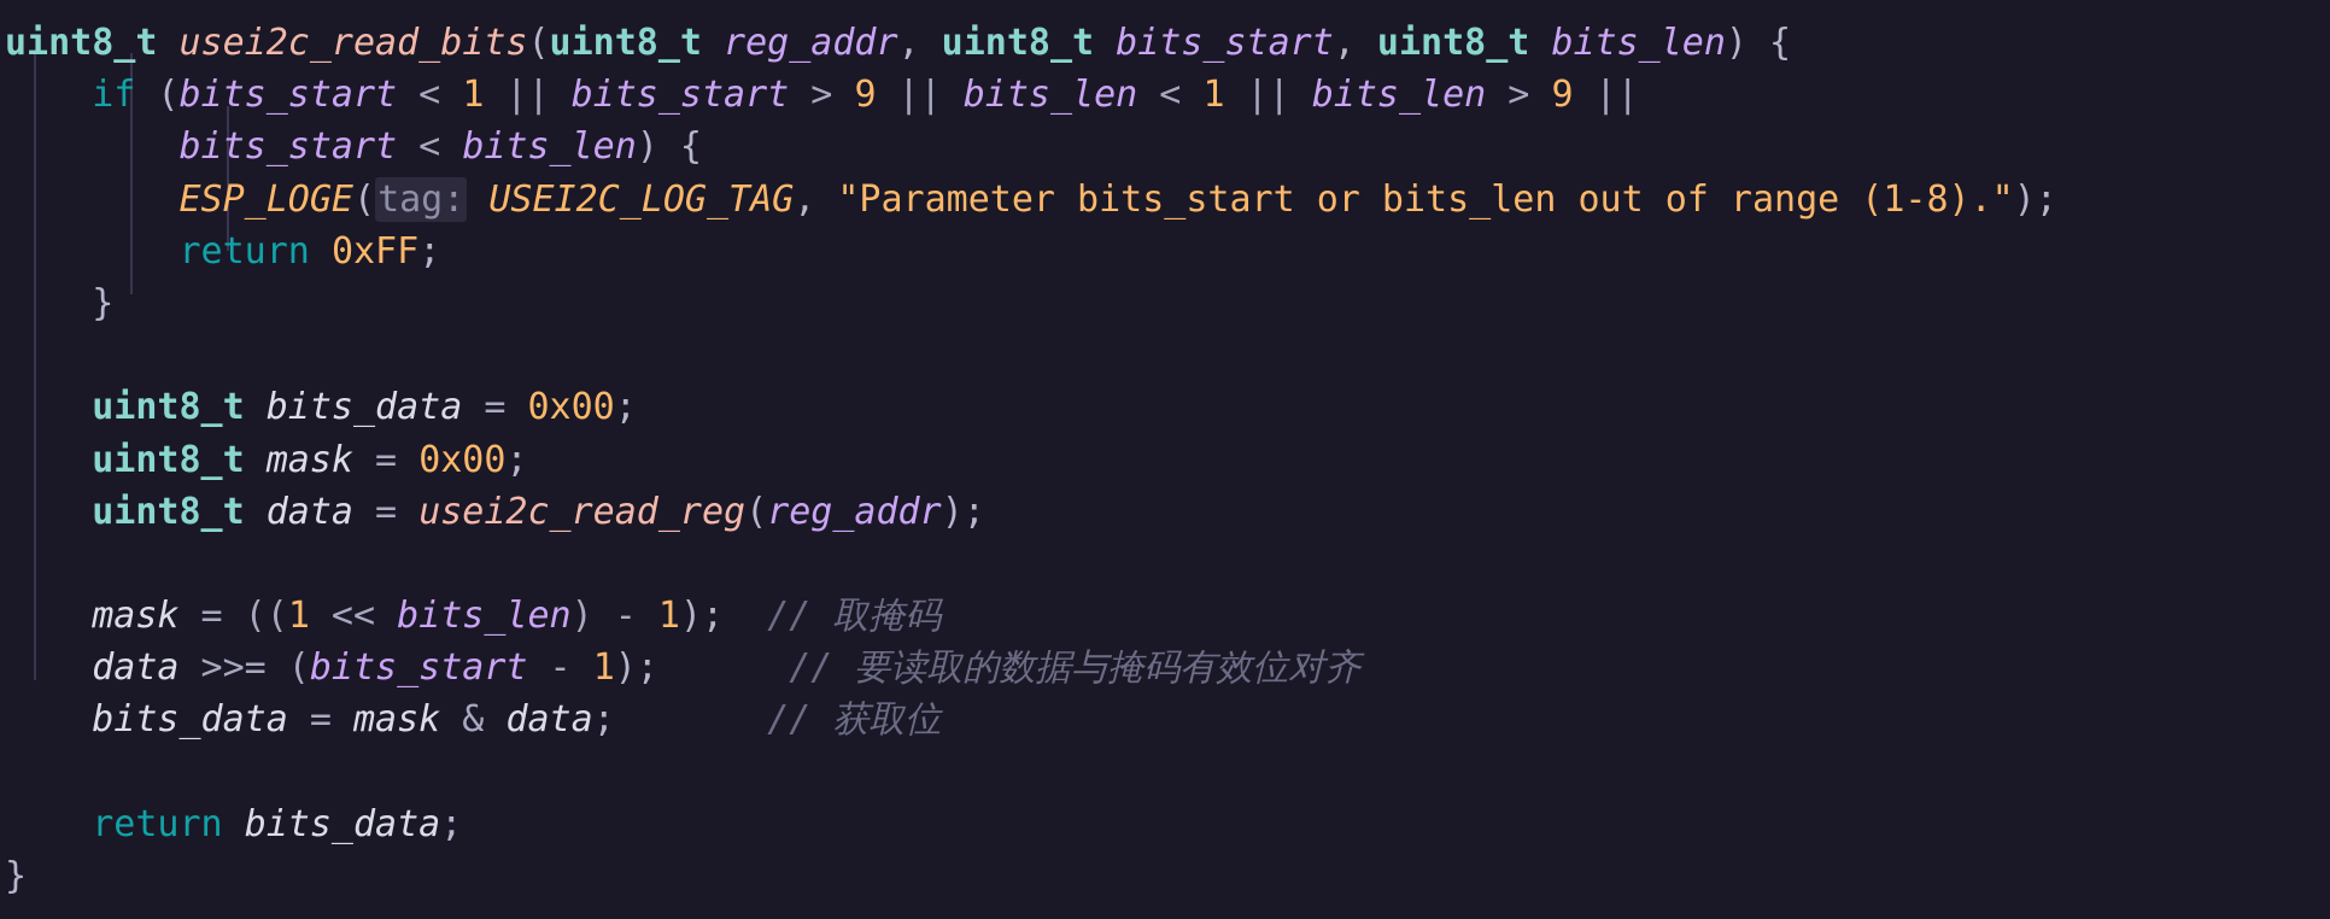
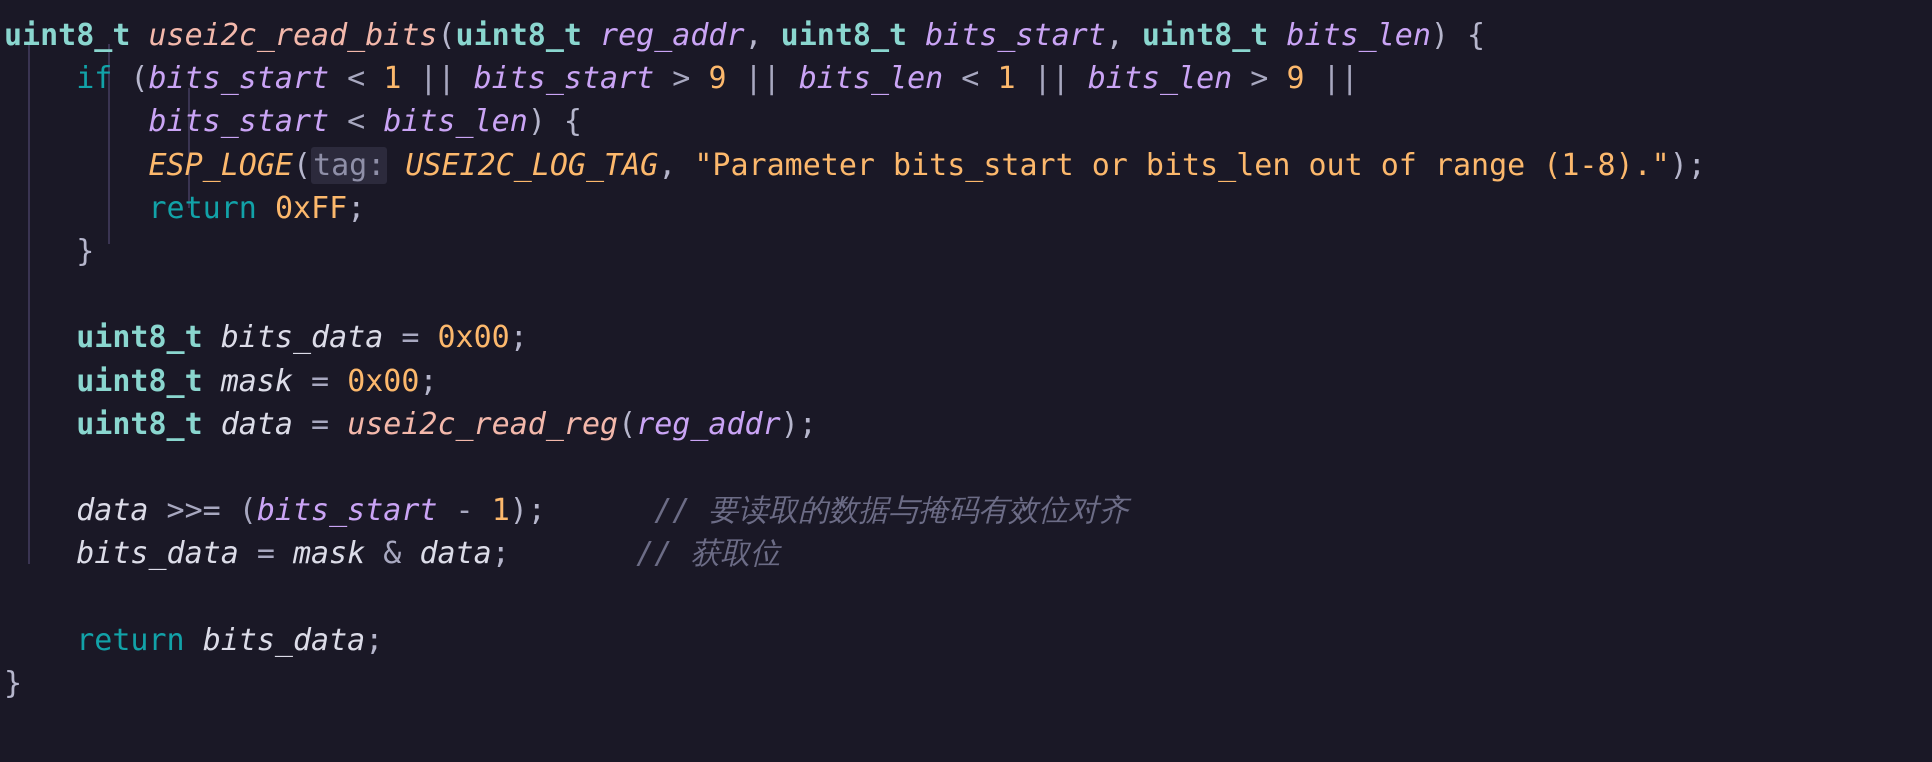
  uint8_t usei2c_read_bits(uint8_t reg_addr, uint8_t bits_start, uint8_t bits_len) {
  if (bits_start < 1 || bits_start > 9 || bits_len < 1 || bits_len > 9 ||
  bits_start < bits_len) {
  ESP_LOGE(tag: USEI2C_LOG_TAG, "Parameter bits_start or bits_len out of range (1-8).");
  return 0xFF;
  }
  uint8_t bits_data = 0x00;
  uint8_t mask = 0x00;
  uint8_t data = usei2c_read_reg(reg_addr);
- mask = ((1 << bits_len) - 1); // 取掩码
  data >>= (bits_start - 1); // 要读取的数据与掩码有效位对齐
  bits_data = mask & data; // 获取位
  return bits_data;
  }
